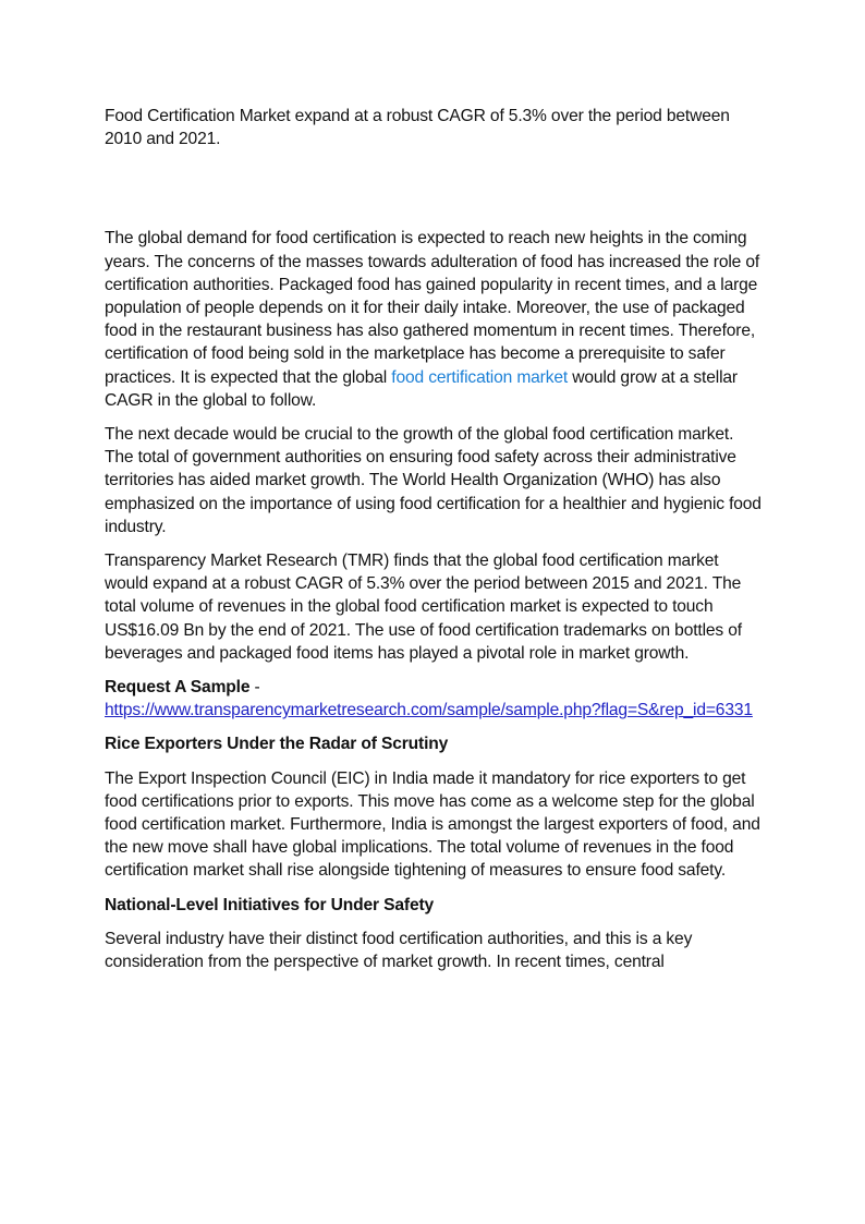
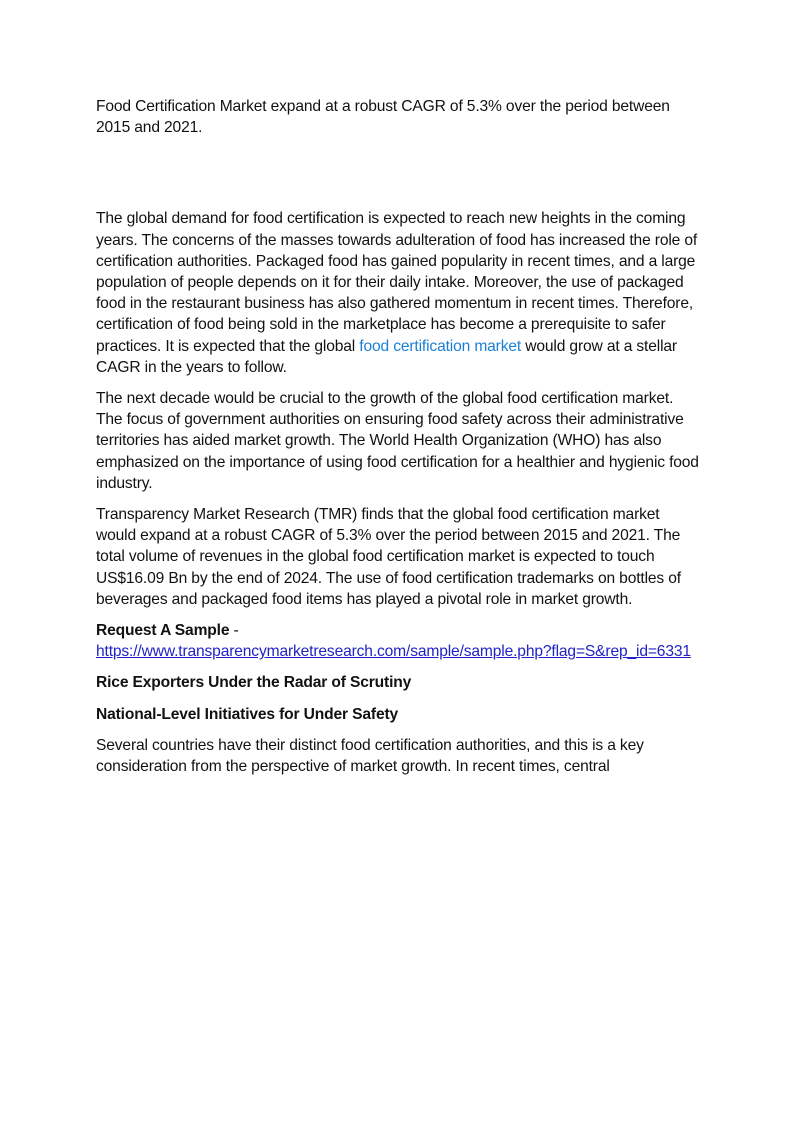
- Food Certification Market expand at a robust CAGR of 5.3% over the period between 2010 and 2021.
+ Food Certification Market expand at a robust CAGR of 5.3% over the period between 2015 and 2021.
- The global demand for food certification is expected to reach new heights in the coming years. The concerns of the masses towards adulteration of food has increased the role of certification authorities. Packaged food has gained popularity in recent times, and a large population of people depends on it for their daily intake. Moreover, the use of packaged food in the restaurant business has also gathered momentum in recent times. Therefore, certification of food being sold in the marketplace has become a prerequisite to safer practices. It is expected that the global food certification market would grow at a stellar CAGR in the global to follow.
+ The global demand for food certification is expected to reach new heights in the coming years. The concerns of the masses towards adulteration of food has increased the role of certification authorities. Packaged food has gained popularity in recent times, and a large population of people depends on it for their daily intake. Moreover, the use of packaged food in the restaurant business has also gathered momentum in recent times. Therefore, certification of food being sold in the marketplace has become a prerequisite to safer practices. It is expected that the global food certification market would grow at a stellar CAGR in the years to follow.
- The next decade would be crucial to the growth of the global food certification market. The total of government authorities on ensuring food safety across their administrative territories has aided market growth. The World Health Organization (WHO) has also emphasized on the importance of using food certification for a healthier and hygienic food industry.
+ The next decade would be crucial to the growth of the global food certification market. The focus of government authorities on ensuring food safety across their administrative territories has aided market growth. The World Health Organization (WHO) has also emphasized on the importance of using food certification for a healthier and hygienic food industry.
- Transparency Market Research (TMR) finds that the global food certification market would expand at a robust CAGR of 5.3% over the period between 2015 and 2021. The total volume of revenues in the global food certification market is expected to touch US$16.09 Bn by the end of 2021. The use of food certification trademarks on bottles of beverages and packaged food items has played a pivotal role in market growth.
+ Transparency Market Research (TMR) finds that the global food certification market would expand at a robust CAGR of 5.3% over the period between 2015 and 2021. The total volume of revenues in the global food certification market is expected to touch US$16.09 Bn by the end of 2024. The use of food certification trademarks on bottles of beverages and packaged food items has played a pivotal role in market growth.
  Request A Sample -
  https://www.transparencymarketresearch.com/sample/sample.php?flag=S&rep_id=6331
  Rice Exporters Under the Radar of Scrutiny
- The Export Inspection Council (EIC) in India made it mandatory for rice exporters to get food certifications prior to exports. This move has come as a welcome step for the global food certification market. Furthermore, India is amongst the largest exporters of food, and the new move shall have global implications. The total volume of revenues in the food certification market shall rise alongside tightening of measures to ensure food safety.
  National-Level Initiatives for Under Safety
- Several industry have their distinct food certification authorities, and this is a key consideration from the perspective of market growth. In recent times, central
+ Several countries have their distinct food certification authorities, and this is a key consideration from the perspective of market growth. In recent times, central
